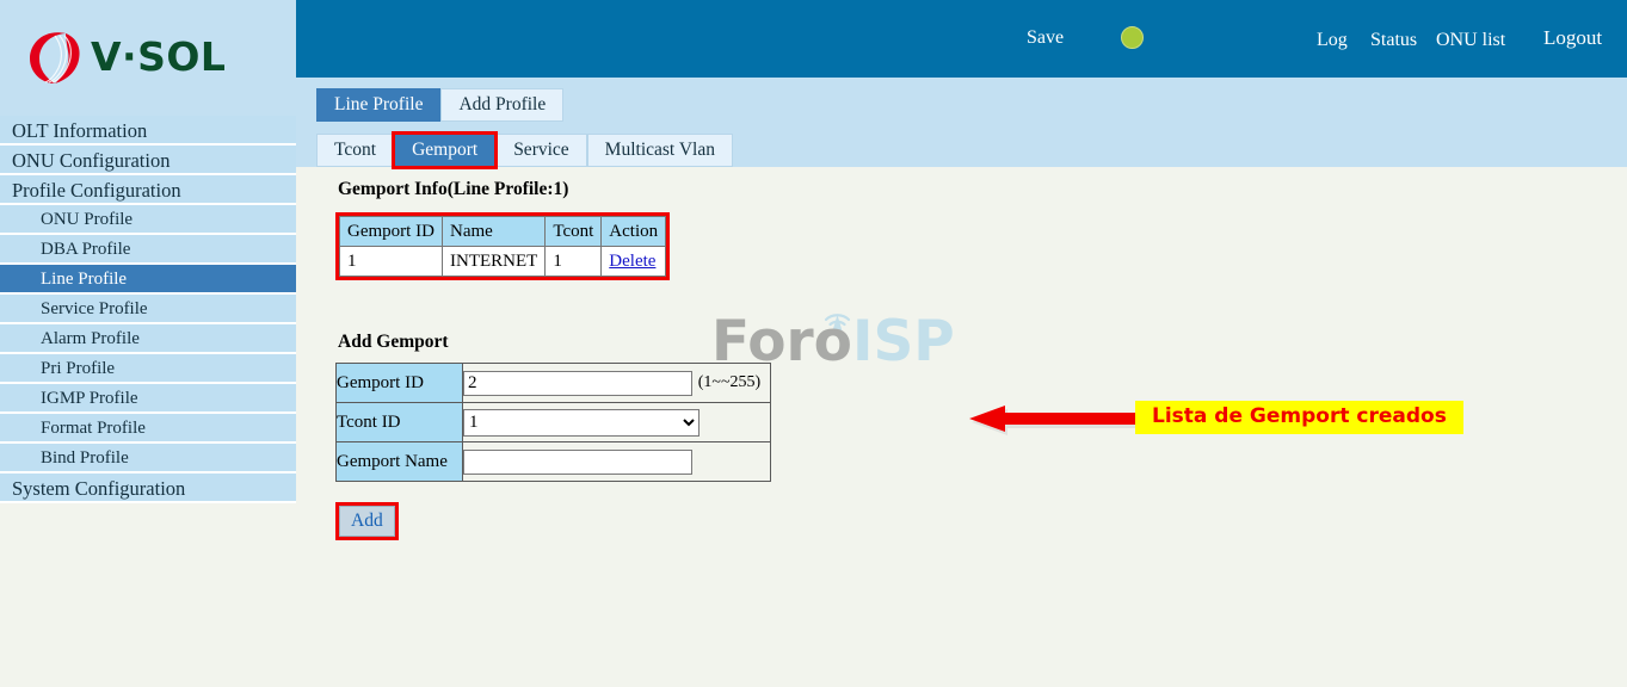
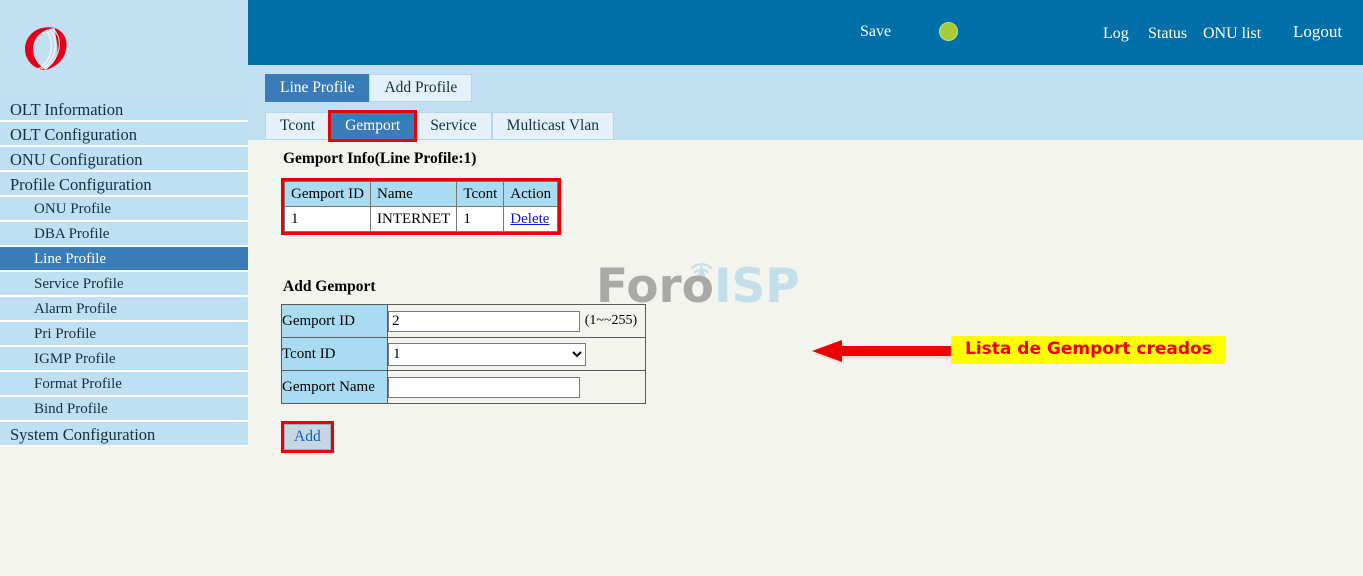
- V·SOL
  OLT Information
+ OLT Configuration
  ONU Configuration
  Profile Configuration
  ONU Profile
  DBA Profile
  Line Profile
  Service Profile
  Alarm Profile
  Pri Profile
  IGMP Profile
  Format Profile
  Bind Profile
  System Configuration
  Save
  Log
  Status
  ONU list
  Logout
  Line Profile
  Add Profile
  Tcont
  Gemport
  Service
  Multicast Vlan
  Gemport Info(Line Profile:1)
  Gemport ID	Name	Tcont	Action
  1	INTERNET	1	Delete
  Lista de Gemport creados
  ForoISP
  Add Gemport
  Gemport ID	2 (1~~255)
  Tcont ID	1
  Gemport Name
  Add
